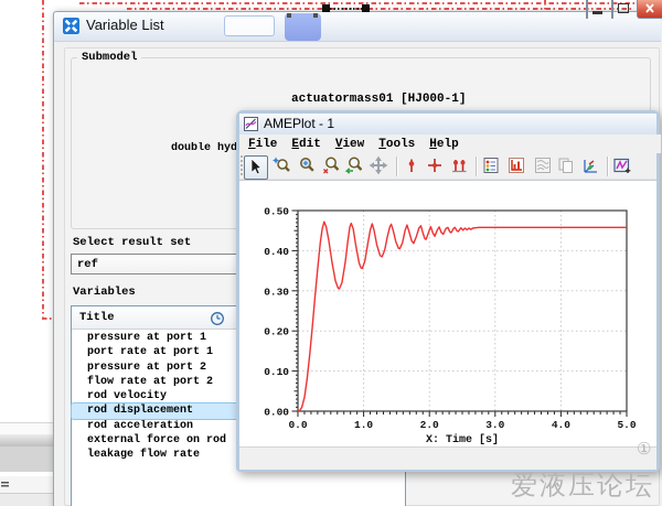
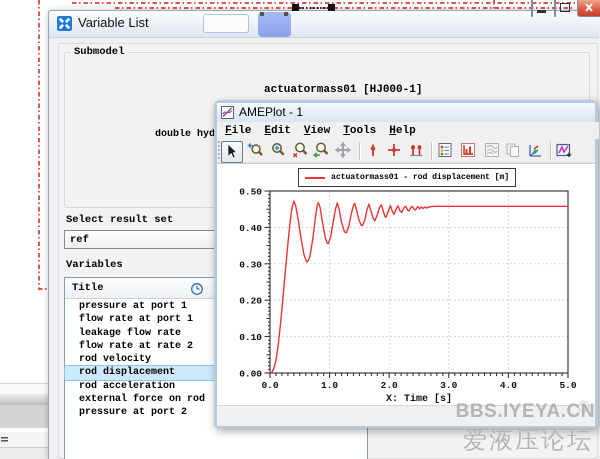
  Variable List
  Submodel
  double hyd
  actuatormass01 [HJ000-1]
  Select result set
  ref
  Variables
  Title
  pressure at port 1
- port rate at port 1
+ flow rate at port 1
- pressure at port 2
+ leakage flow rate
- flow rate at port 2
+ flow rate at rate 2
  rod velocity
  rod displacement
  rod acceleration
  external force on rod
- leakage flow rate
+ pressure at port 2
  AMEPlot - 1
  File
  Edit
  View
  Tools
  Help
  0.0
  1.0
  2.0
  3.0
  4.0
  5.0
  0.00
  0.10
  0.20
  0.30
  0.40
  0.50
  X: Time [s]
+ actuatormass01 - rod displacement [m]
+ BBS.IYEYA.CN
  ①
  爱液压论坛
